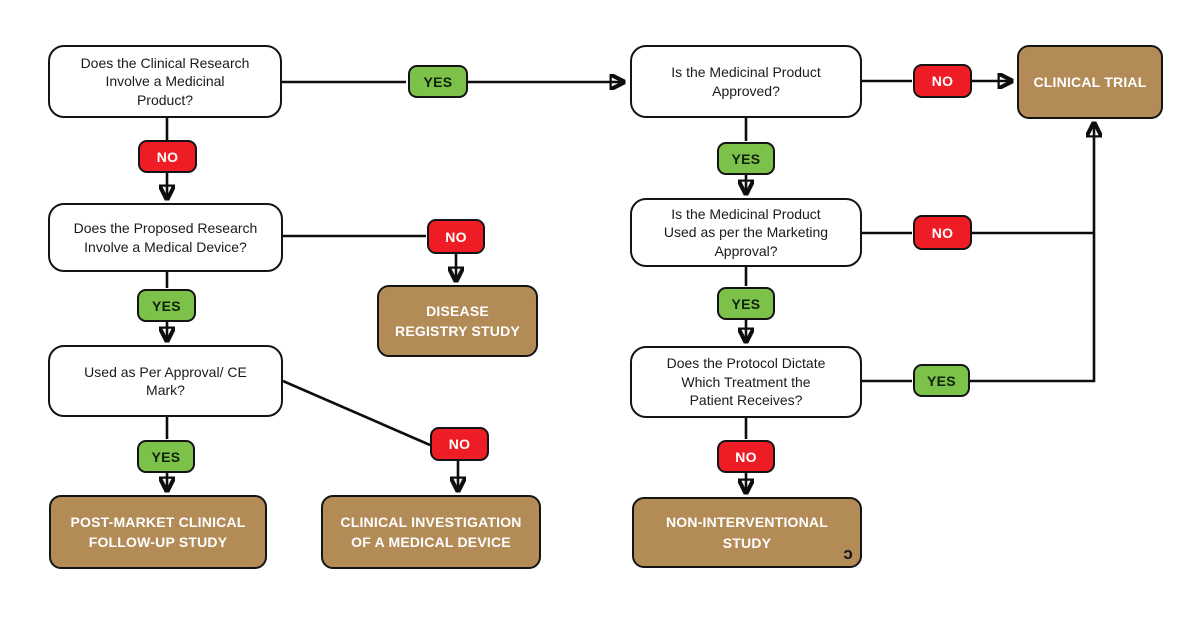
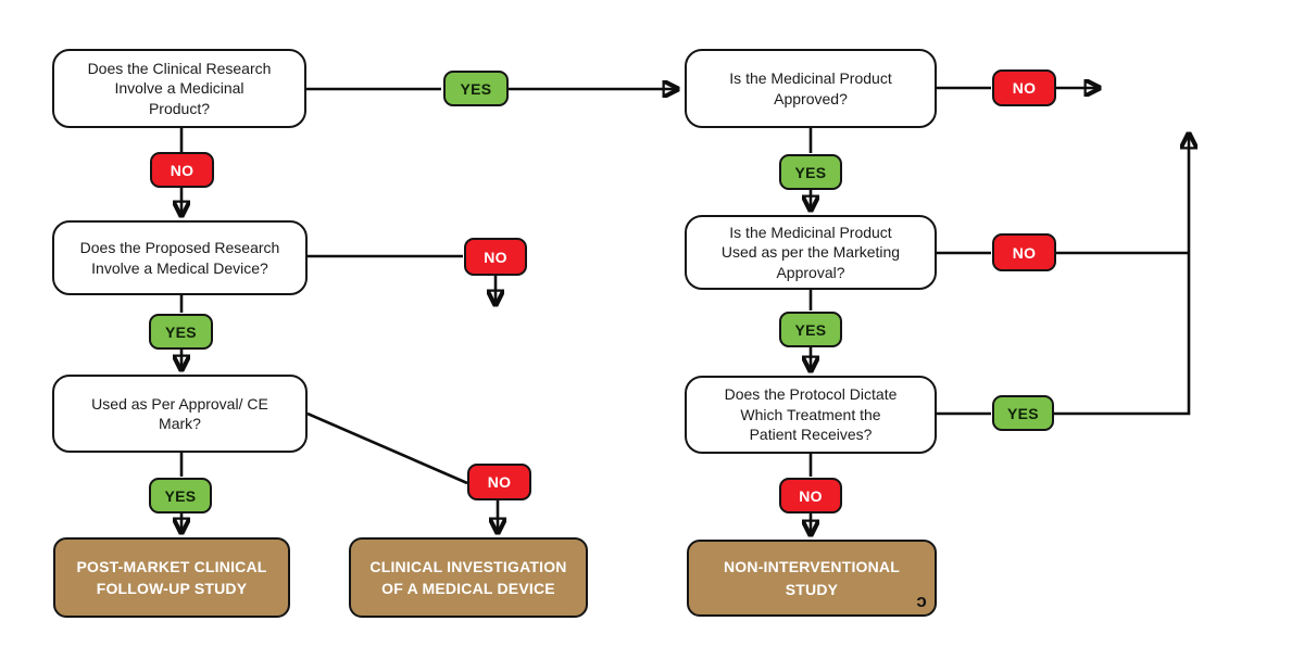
  Does the Clinical Research
  Involve a Medicinal
  Product?
  Is the Medicinal Product
  Approved?
  Does the Proposed Research
  Involve a Medical Device?
  Used as Per Approval/ CE
  Mark?
  Is the Medicinal Product
  Used as per the Marketing
  Approval?
  Does the Protocol Dictate
  Which Treatment the
  Patient Receives?
- CLINICAL TRIAL
- DISEASE
- REGISTRY STUDY
  POST-MARKET CLINICAL
  FOLLOW-UP STUDY
  CLINICAL INVESTIGATION
  OF A MEDICAL DEVICE
  NON-INTERVENTIONAL
  STUDY
  ɔ
  NO
  YES
  NO
  YES
  NO
  YES
  YES
  NO
  NO
  YES
  YES
  NO
